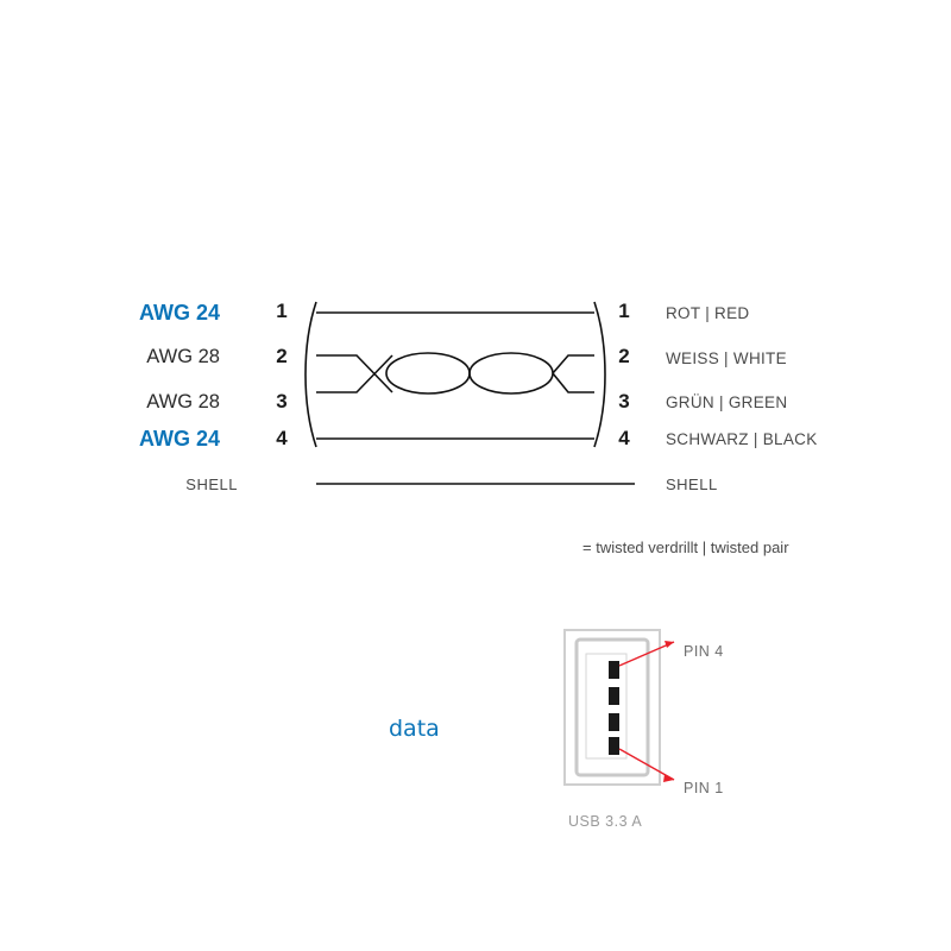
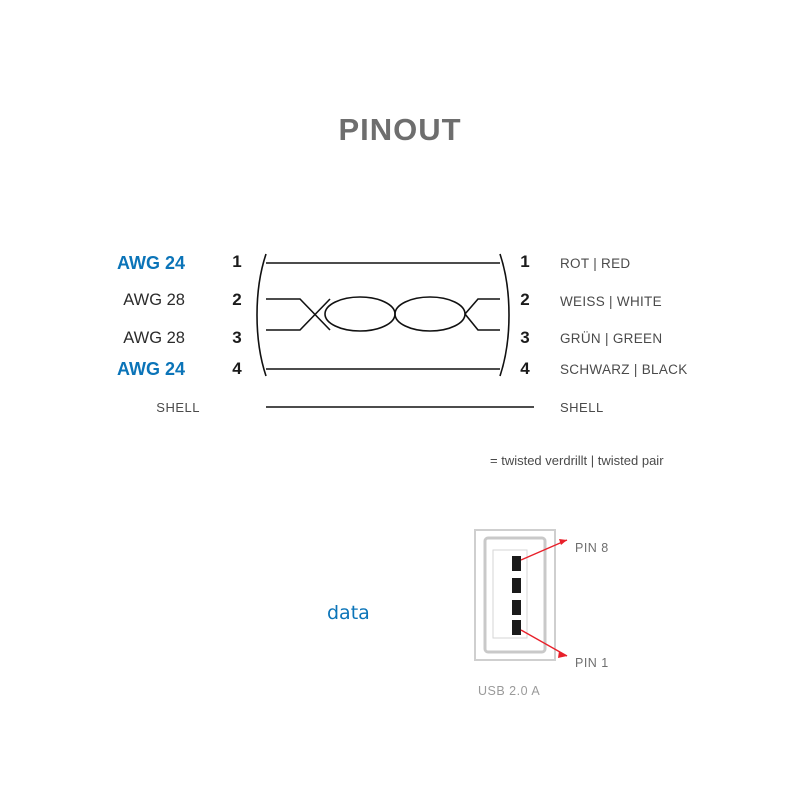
+ PINOUT
  AWG 24
  AWG 28
  AWG 28
  AWG 24
  1
  2
  3
  4
  1
  2
  3
  4
  ROT | RED
  WEISS | WHITE
  GRÜN | GREEN
  SCHWARZ | BLACK
  SHELL
  SHELL
  = twisted verdrillt | twisted pair
- PIN 4
+ PIN 8
  PIN 1
- USB 3.3 A
+ USB 2.0 A
  data
